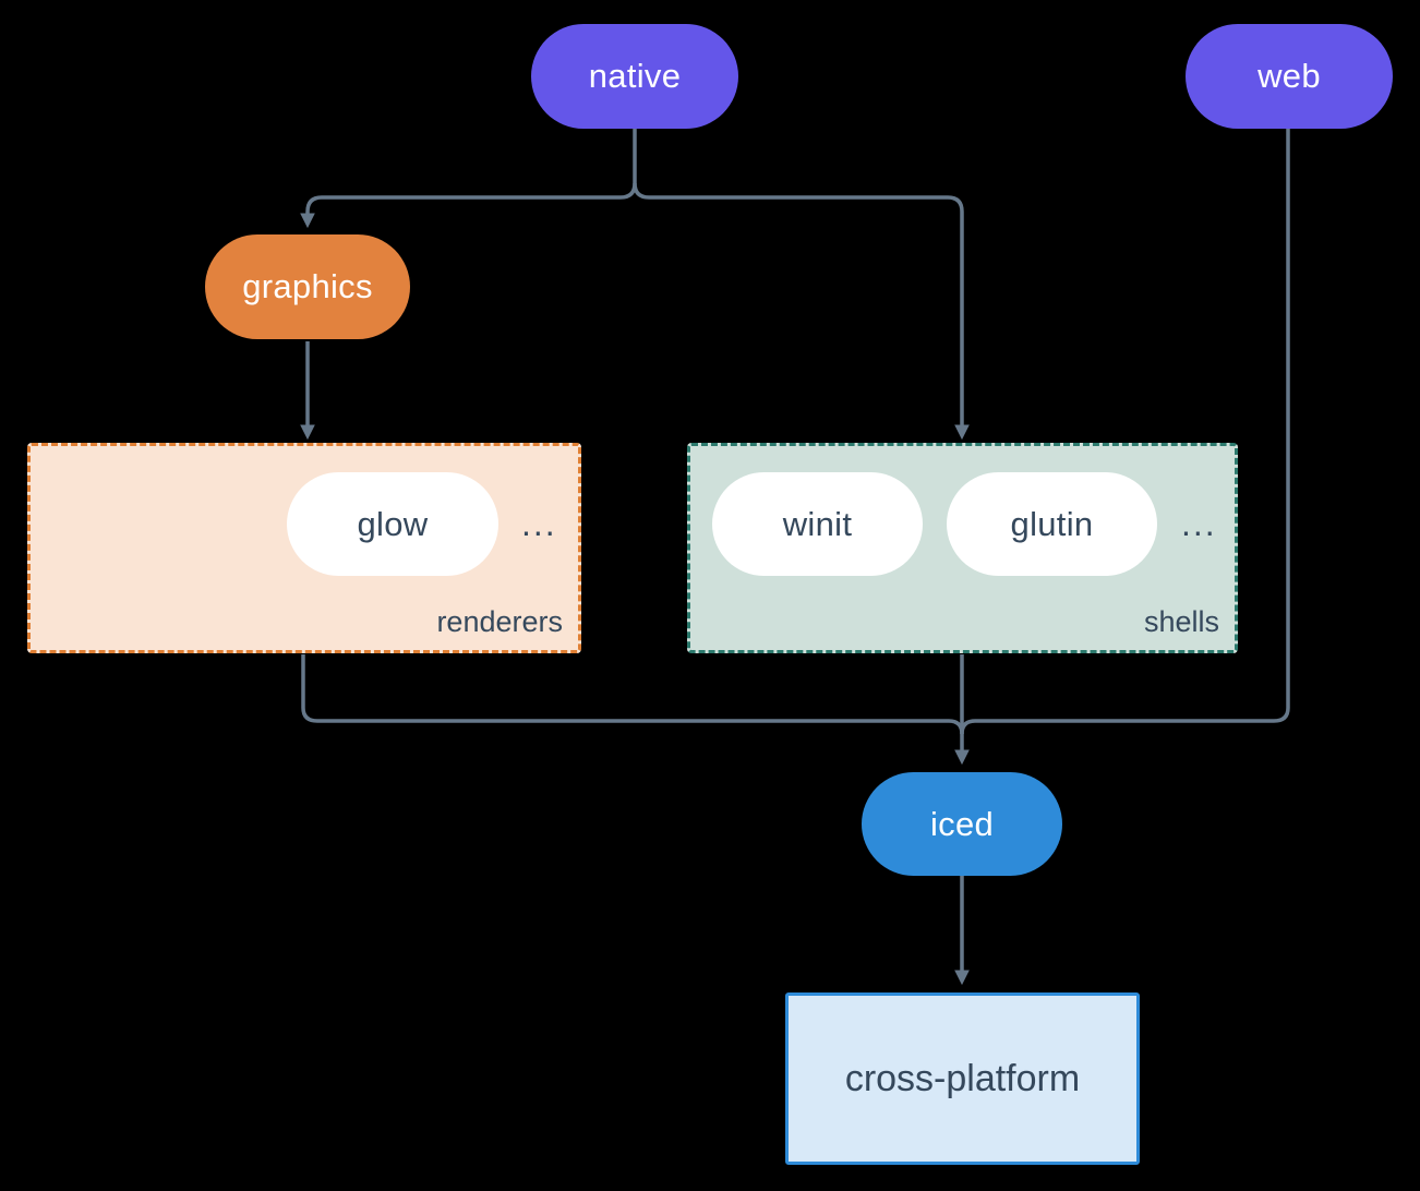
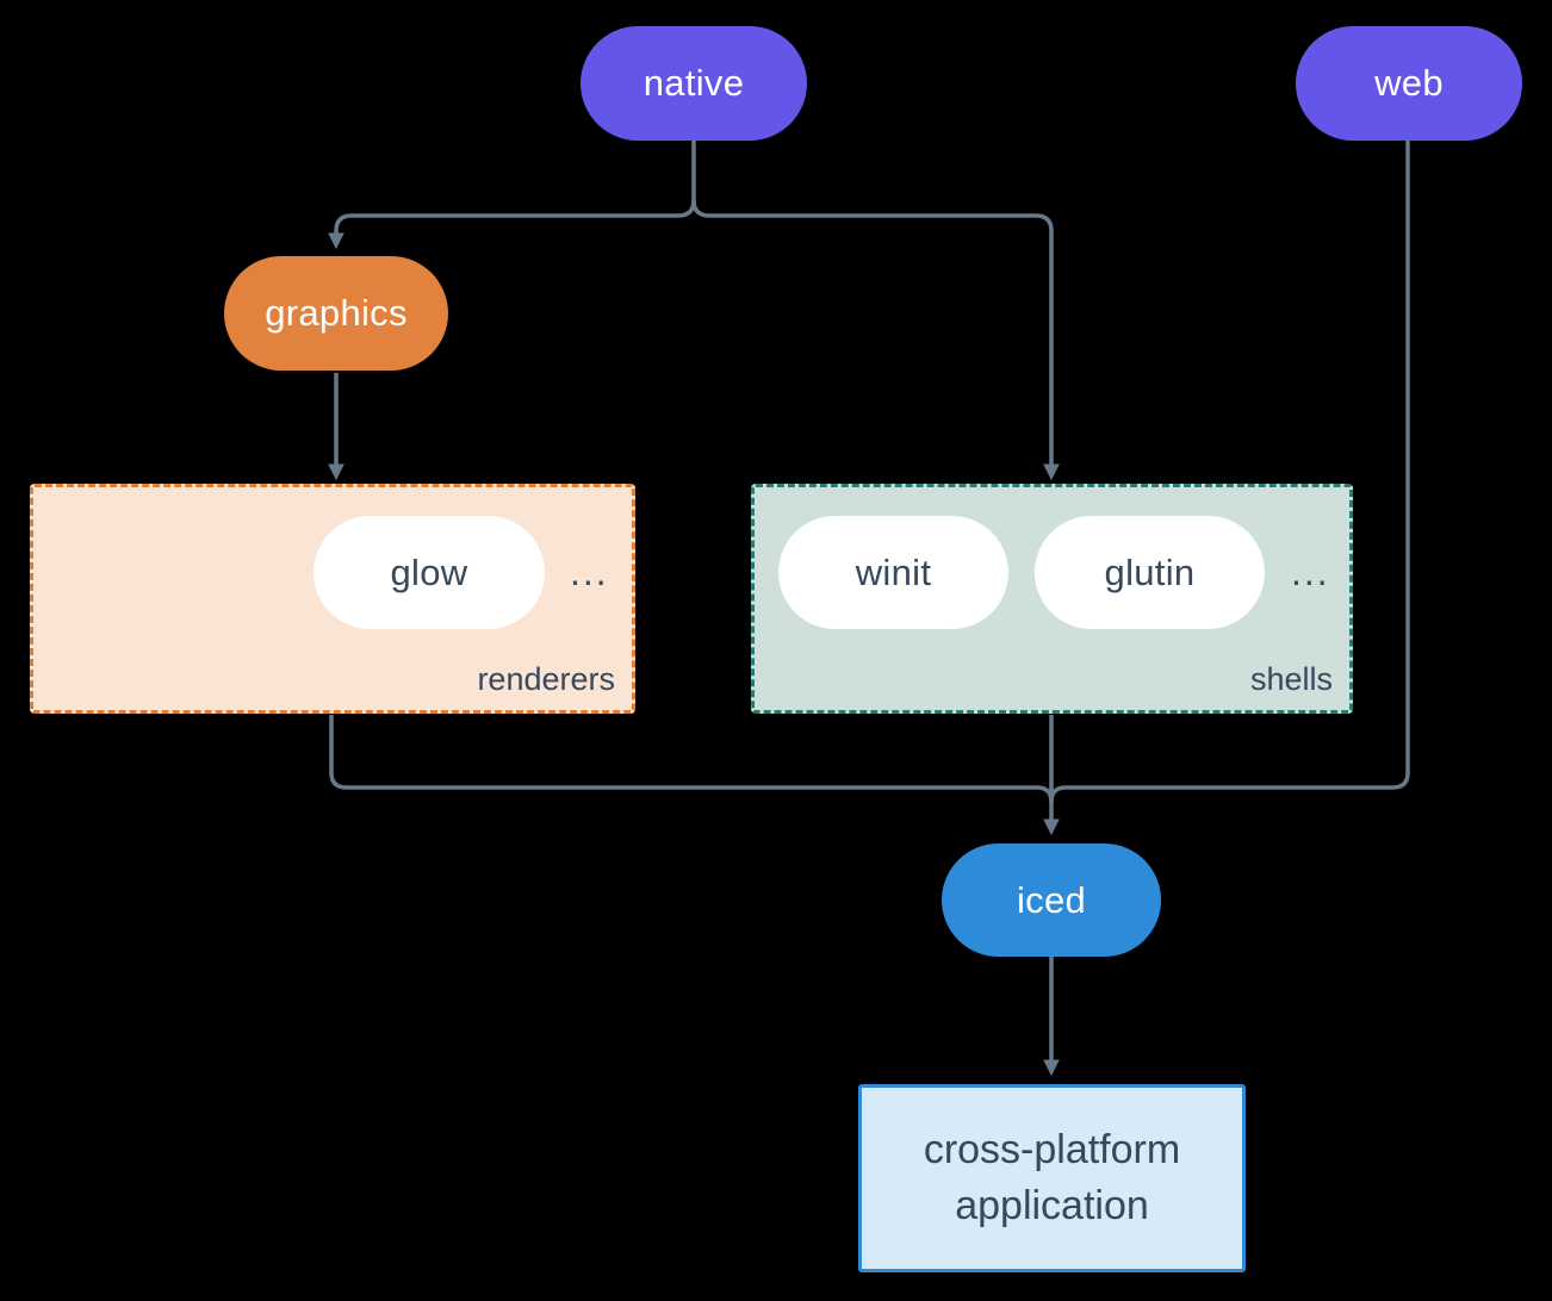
  native
  web
  graphics
  glow
  ...
  renderers
  winit
  glutin
  ...
  shells
  iced
  cross-platform
+ application
